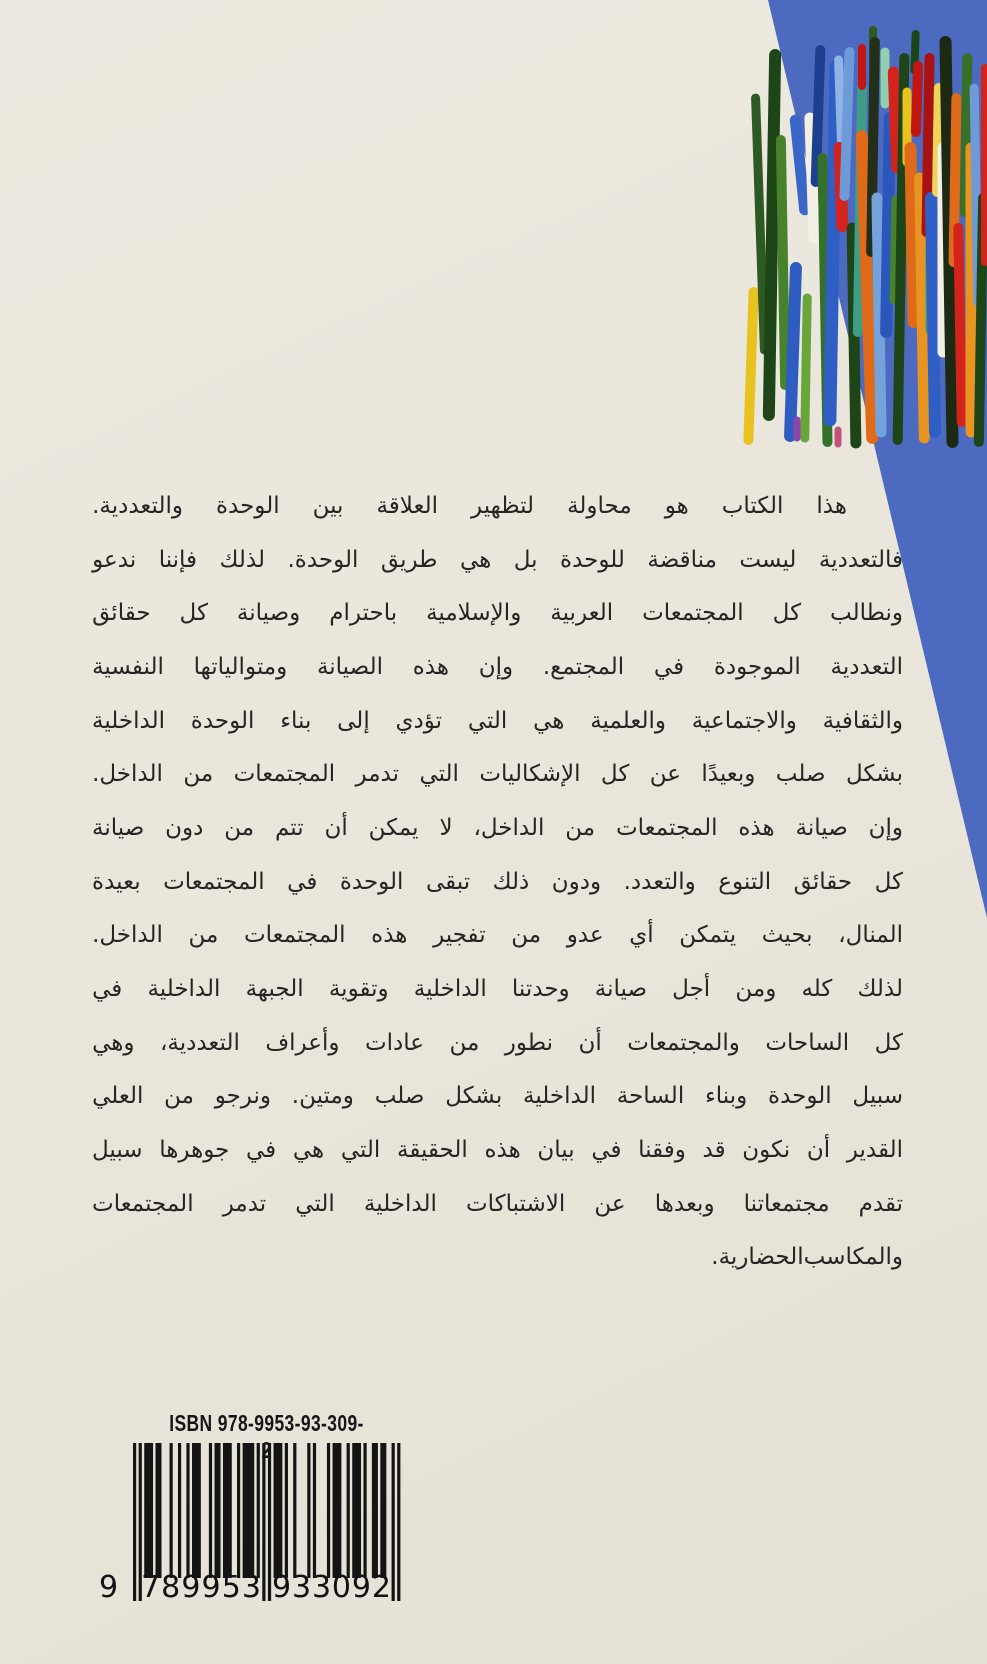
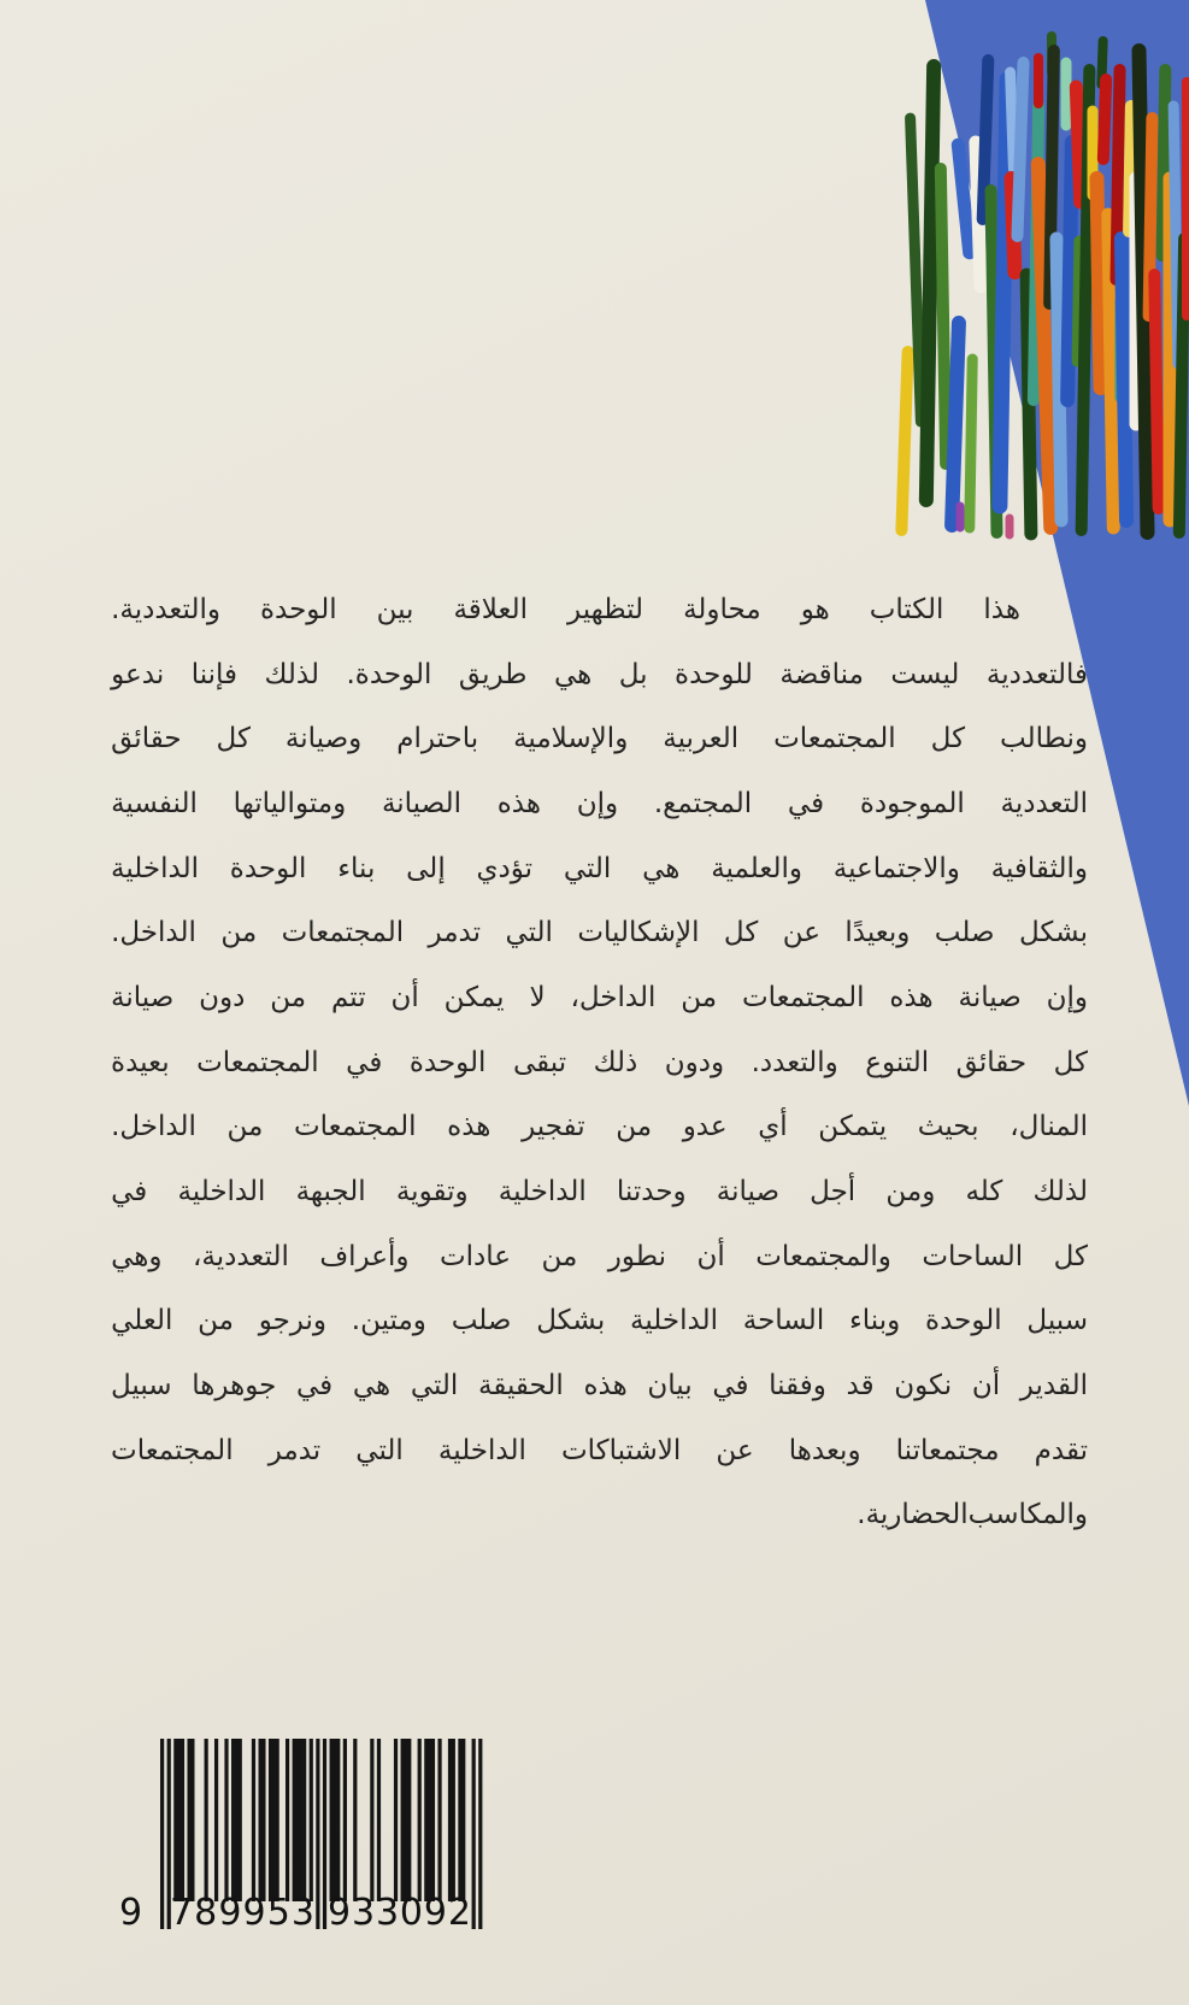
  هذا
  الكتاب
  هو
  محاولة
  لتظهير
  العلاقة
  بين
  الوحدة
  والتعددية.
  فالتعددية
  ليست
  مناقضة
  للوحدة
  بل
  هي
  طريق
  الوحدة.
  لذلك
  فإننا
  ندعو
  ونطالب
  كل
  المجتمعات
  العربية
  والإسلامية
  باحترام
  وصيانة
  كل
  حقائق
  التعددية
  الموجودة
  في
  المجتمع.
  وإن
  هذه
  الصيانة
  ومتوالياتها
  النفسية
  والثقافية
  والاجتماعية
  والعلمية
  هي
  التي
  تؤدي
  إلى
  بناء
  الوحدة
  الداخلية
  بشكل
  صلب
  وبعيدًا
  عن
  كل
  الإشكاليات
  التي
  تدمر
  المجتمعات
  من
  الداخل.
  وإن
  صيانة
  هذه
  المجتمعات
  من
  الداخل،
  لا
  يمكن
  أن
  تتم
  من
  دون
  صيانة
  كل
  حقائق
  التنوع
  والتعدد.
  ودون
  ذلك
  تبقى
  الوحدة
  في
  المجتمعات
  بعيدة
  المنال،
  بحيث
  يتمكن
  أي
  عدو
  من
  تفجير
  هذه
  المجتمعات
  من
  الداخل.
  لذلك
  كله
  ومن
  أجل
  صيانة
  وحدتنا
  الداخلية
  وتقوية
  الجبهة
  الداخلية
  في
  كل
  الساحات
  والمجتمعات
  أن
  نطور
  من
  عادات
  وأعراف
  التعددية،
  وهي
  سبيل
  الوحدة
  وبناء
  الساحة
  الداخلية
  بشكل
  صلب
  ومتين.
  ونرجو
  من
  العلي
  القدير
  أن
  نكون
  قد
  وفقنا
  في
  بيان
  هذه
  الحقيقة
  التي
  هي
  في
  جوهرها
  سبيل
  تقدم
  مجتمعاتنا
  وبعدها
  عن
  الاشتباكات
  الداخلية
  التي
  تدمر
  المجتمعات
  والمكاسب
  الحضارية.
- ISBN 978-9953-93-309-2
  9
  7
  8
  9
  9
  5
  3
  9
  3
  3
  0
  9
  2
